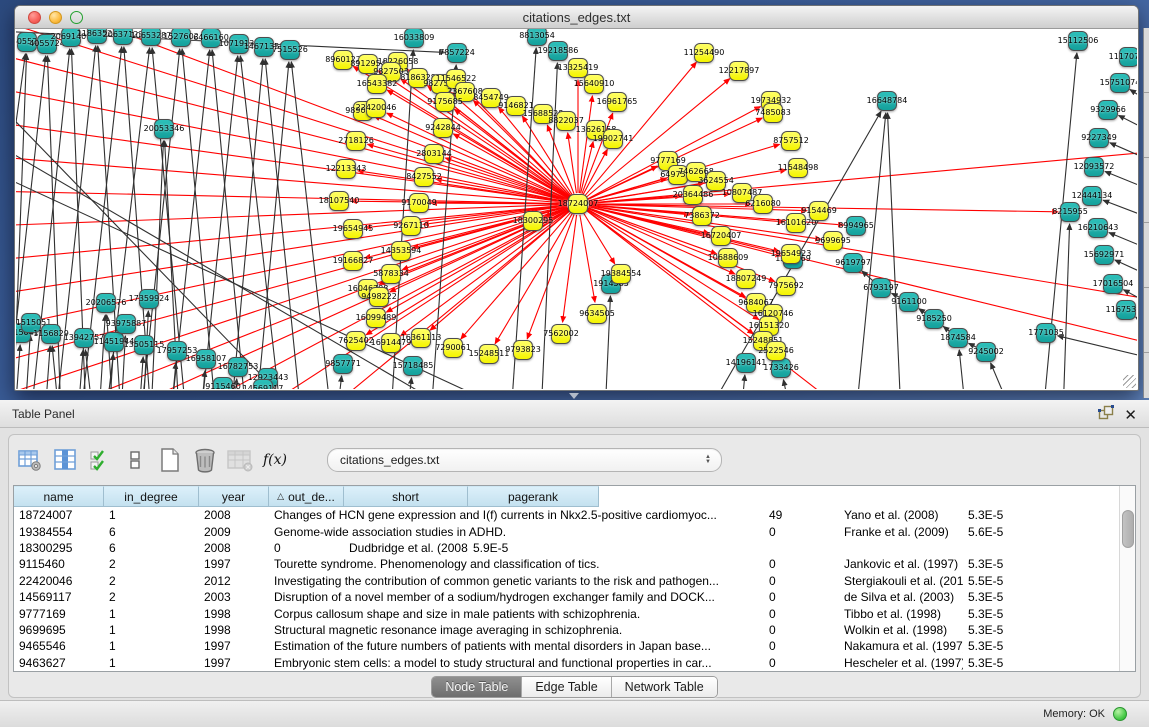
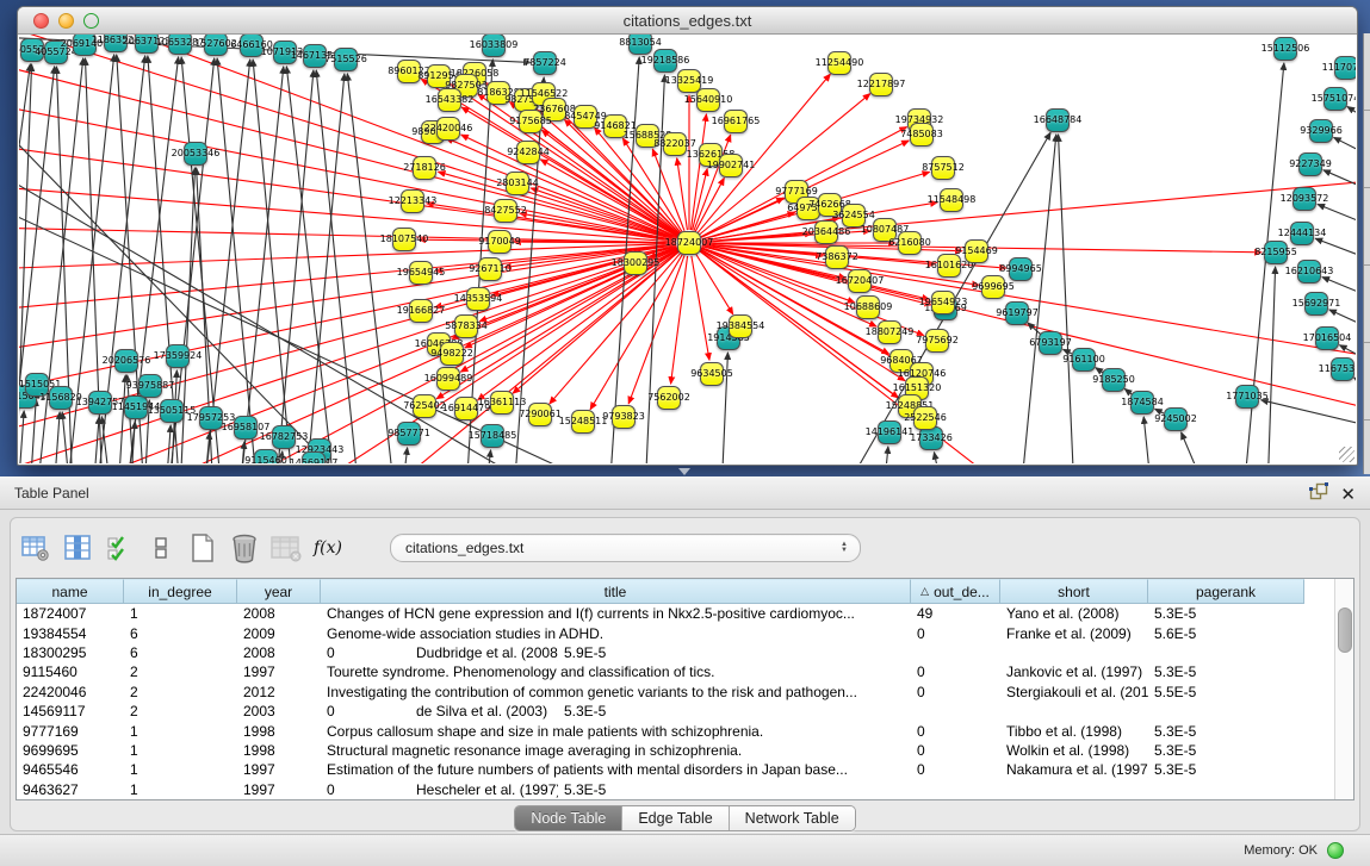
  citations_edges.txt
  405572
  2069140
  1186352
  2063712
  10653287
  1527602
  6466160
  1071913
  1467135
  7515526
  16033809
  7857224
  8813054
  19218586
  20053346
  16648784
  15112506
  111707
  1575107
  9329966
  9227349
  12093572
  12444134
  8215955
  16210643
  15692971
  17016504
  116753
  1515051
  1156829
  13942757
  11451944
  20206576
  17359924
  93975887
  13505115
  17957253
  16958107
  16782753
  12923443
  9115460
  14569117
  9619797
  6793197
  9161100
  9185250
  1874584
  9245002
  1771035
  8994965
  9857771
  15718485
  14196141
  1733426
  18724007
  896012
  891295
  9827503
  16543382
  818632
  11546522
  36760
  9175685
  845474
  9146821
  156885
  8822037
  13325419
  15640910
  16961765
  136261
  19902741
  22420046
  2718126
  12213343
  18107540
  19654945
  19166827
  16099489
  7625402
  9267110
  14353594
  5878334
  9498222
  16914479
  9170049
  8427552
  2803144
  9242844
  16361113
  7290061
  15248511
  9793823
  7562002
  9634505
  19384554
  9777169
  64975
  746266
  3624554
  20364486
  10807487
  6216080
  7386372
  16720407
  10688609
  18807249
  9684067
  16120746
  16151320
  2522546
  19654923
  9699695
  7975692
  18300295
  11254490
  12217897
  19734932
  7485083
  8757512
  11548498
  16101620
  9154469
  Table Panel
  ✕
  f(x)
  citations_edges.txt
  name
  in_degree
  year
+ title
  △
  out_de...
  short
  pagerank
  18724007
  1
  2008
  Changes of HCN gene expression and I(f) currents in Nkx2.5-positive cardiomyoc...
  49
  Yano et al. (2008)
  5.3E-5
  19384554
  6
  2009
  Genome-wide association studies in ADHD.
  0
  Franke et al. (2009)
  5.6E-5
  18300295
  6
  2008
  0
  Dudbridge et al. (2008
  5.9E-5
  9115460
  2
  1997
  Tourette syndrome. Phenomenology and classification of tics.
  0
  Jankovic et al. (1997)
  5.3E-5
  22420046
  2
  2012
  Investigating the contribution of common genetic variants to the risk and pathogen...
  0
  Stergiakouli et al. (201
  5.5E-5
  14569117
  2
  2003
- Disruption of a novel member of a sodium/hydrogen exchanger family and DOCK...
  0
  de Silva et al. (2003)
  5.3E-5
  9777169
  1
  1998
  Corpus callosum shape and size in male patients with schizophrenia.
  0
  Tibbo et al. (1998)
  5.3E-5
  9699695
  1
  1998
  Structural magnetic resonance image averaging in schizophrenia.
  0
  Wolkin et al. (1998)
  5.3E-5
  9465546
  1
  1997
  Estimation of the future numbers of patients with mental disorders in Japan base...
  0
  Nakamura et al. (1997
  5.3E-5
  9463627
  1
  1997
- Embryonic stem cells: a model to study structural and functional properties in car...
  0
  Hescheler et al. (1997
  5.3E-5
  Node Table
  Edge Table
  Network Table
  Memory: OK
